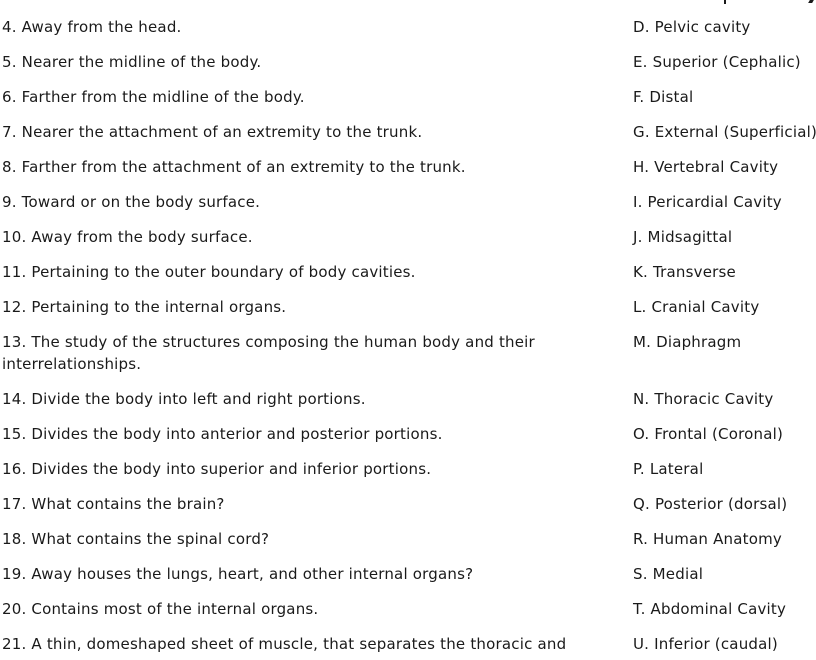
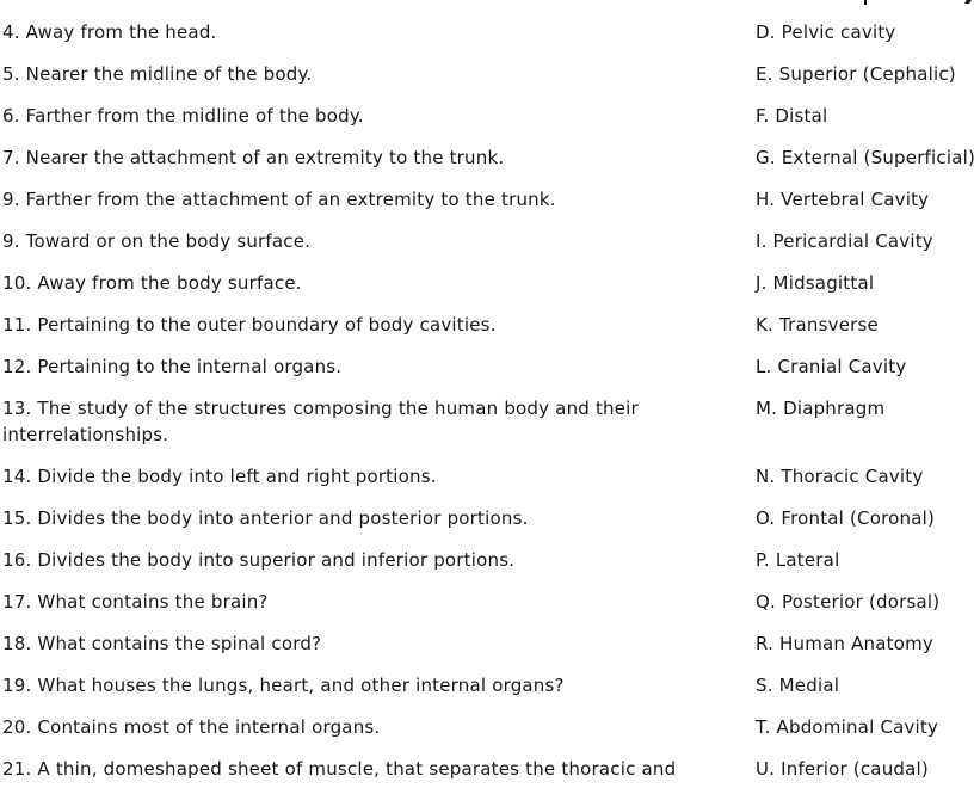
  4. Away from the head.
  D. Pelvic cavity
  5. Nearer the midline of the body.
  E. Superior (Cephalic)
  6. Farther from the midline of the body.
  F. Distal
  7. Nearer the attachment of an extremity to the trunk.
  G. External (Superficial)
- 8. Farther from the attachment of an extremity to the trunk.
+ 9. Farther from the attachment of an extremity to the trunk.
  H. Vertebral Cavity
  9. Toward or on the body surface.
  I. Pericardial Cavity
  10. Away from the body surface.
  J. Midsagittal
  11. Pertaining to the outer boundary of body cavities.
  K. Transverse
  12. Pertaining to the internal organs.
  L. Cranial Cavity
  13. The study of the structures composing the human body and their interrelationships.
  M. Diaphragm
  14. Divide the body into left and right portions.
  N. Thoracic Cavity
  15. Divides the body into anterior and posterior portions.
  O. Frontal (Coronal)
  16. Divides the body into superior and inferior portions.
  P. Lateral
  17. What contains the brain?
  Q. Posterior (dorsal)
  18. What contains the spinal cord?
  R. Human Anatomy
- 19. Away houses the lungs, heart, and other internal organs?
+ 19. What houses the lungs, heart, and other internal organs?
  S. Medial
  20. Contains most of the internal organs.
  T. Abdominal Cavity
  21. A thin, domeshaped sheet of muscle, that separates the thoracic and
  U. Inferior (caudal)
